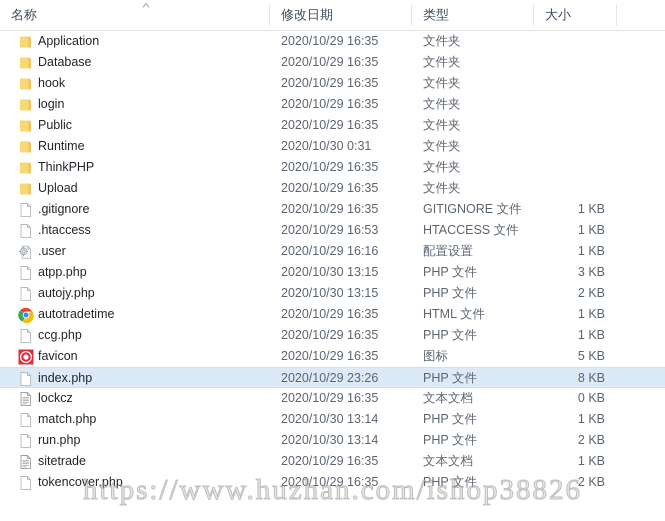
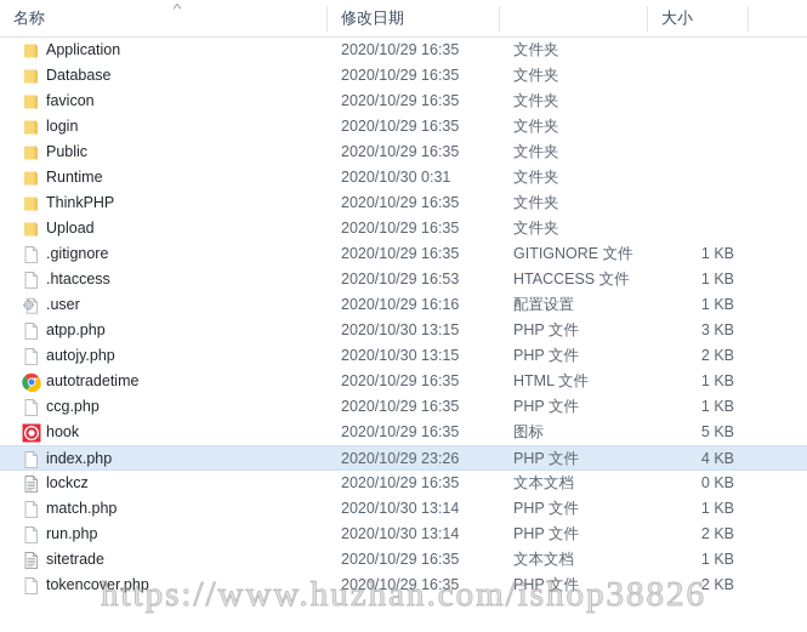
  名称
  修改日期
- 类型
  大小
  Application
  2020/10/29 16:35
  文件夹
  Database
  2020/10/29 16:35
  文件夹
- hook
+ favicon
  2020/10/29 16:35
  文件夹
  login
  2020/10/29 16:35
  文件夹
  Public
  2020/10/29 16:35
  文件夹
  Runtime
  2020/10/30 0:31
  文件夹
  ThinkPHP
  2020/10/29 16:35
  文件夹
  Upload
  2020/10/29 16:35
  文件夹
  .gitignore
  2020/10/29 16:35
  GITIGNORE 文件
  1 KB
  .htaccess
  2020/10/29 16:53
  HTACCESS 文件
  1 KB
  .user
  2020/10/29 16:16
  配置设置
  1 KB
  atpp.php
  2020/10/30 13:15
  PHP 文件
  3 KB
  autojy.php
  2020/10/30 13:15
  PHP 文件
  2 KB
  autotradetime
  2020/10/29 16:35
  HTML 文件
  1 KB
  ccg.php
  2020/10/29 16:35
  PHP 文件
  1 KB
- favicon
+ hook
  2020/10/29 16:35
  图标
  5 KB
  index.php
  2020/10/29 23:26
  PHP 文件
- 8 KB
+ 4 KB
  lockcz
  2020/10/29 16:35
  文本文档
  0 KB
  match.php
  2020/10/30 13:14
  PHP 文件
  1 KB
  run.php
  2020/10/30 13:14
  PHP 文件
  2 KB
  sitetrade
  2020/10/29 16:35
  文本文档
  1 KB
  tokencover.php
  2020/10/29 16:35
  PHP 文件
  2 KB
  https://www.huzhan.com/ishop38826
